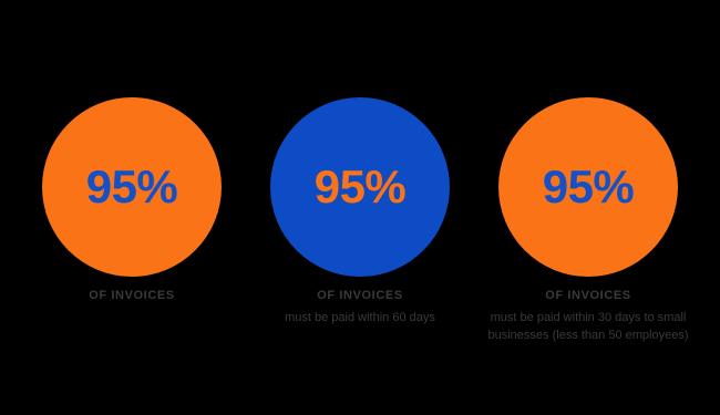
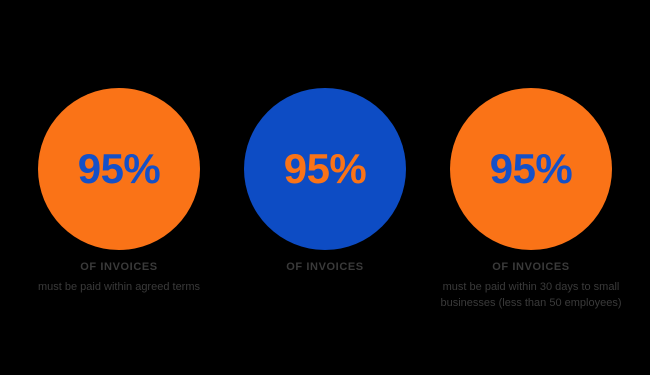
  95%
  OF INVOICES
+ must be paid within agreed terms
  95%
  OF INVOICES
- must be paid within 60 days
  95%
  OF INVOICES
  must be paid within 30 days to small businesses (less than 50 employees)
